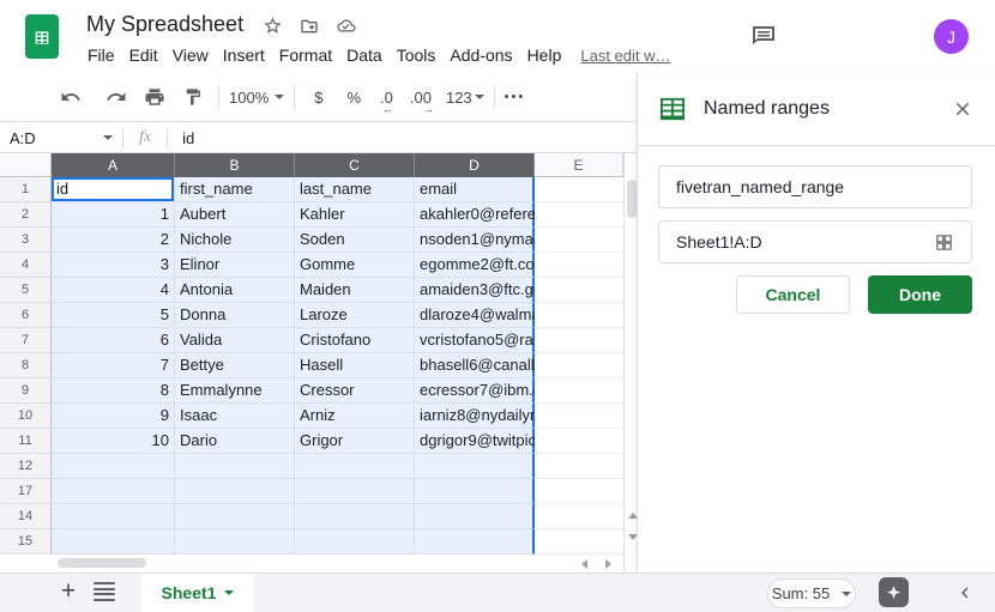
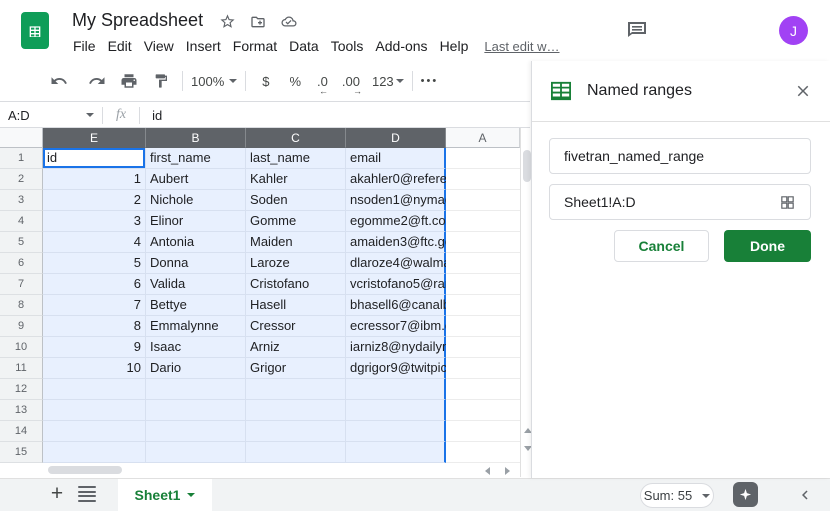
  My Spreadsheet
  File
  Edit
  View
  Insert
  Format
  Data
  Tools
  Add-ons
  Help
  Last edit w…
  J
  100%
  $
  %
  .0
  ←
  .00
  →
  123
  •••
  A:D
  fx
  id
- A
+ E
  B
  C
  D
- E
+ A
  1
  id
  first_name
  last_name
  email
  2
  1
  Aubert
  Kahler
  3
  2
  Nichole
  Soden
  nsoden1@nyma
  4
  3
  Elinor
  Gomme
  egomme2@ft.co
  5
  4
  Antonia
  Maiden
  amaiden3@ftc.g
  6
  5
  Donna
  Laroze
  7
  6
  Valida
  Cristofano
  8
  7
  Bettye
  Hasell
  9
  8
  Emmalynne
  Cressor
  ecressor7@ibm.
  10
  9
  Isaac
  Arniz
  11
  10
  Dario
  Grigor
  dgrigor9@twitpic
  12
- 17
+ 13
  14
  15
  Named ranges
  fivetran_named_range
  Sheet1!A:D
  Cancel
  Done
  +
  Sheet1
  Sum: 55
